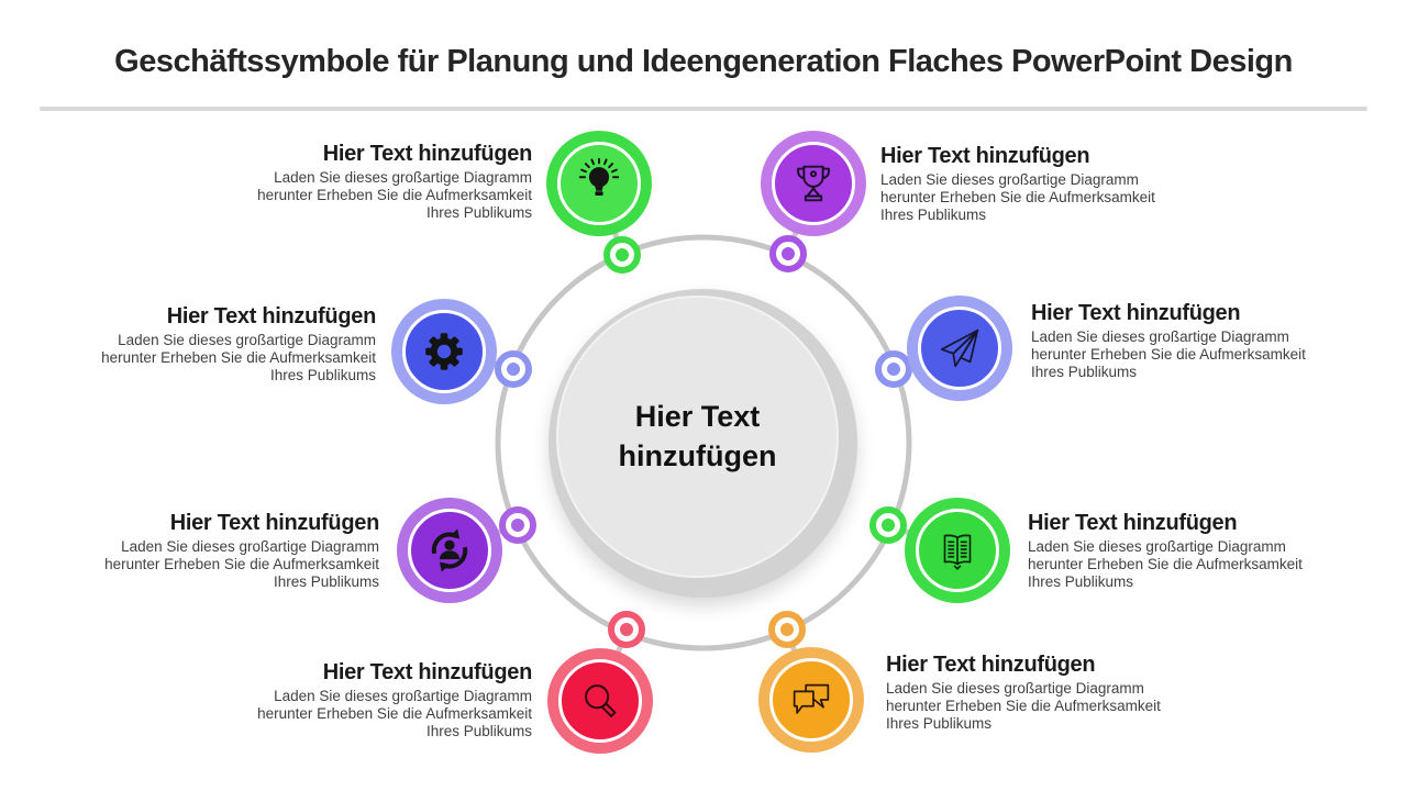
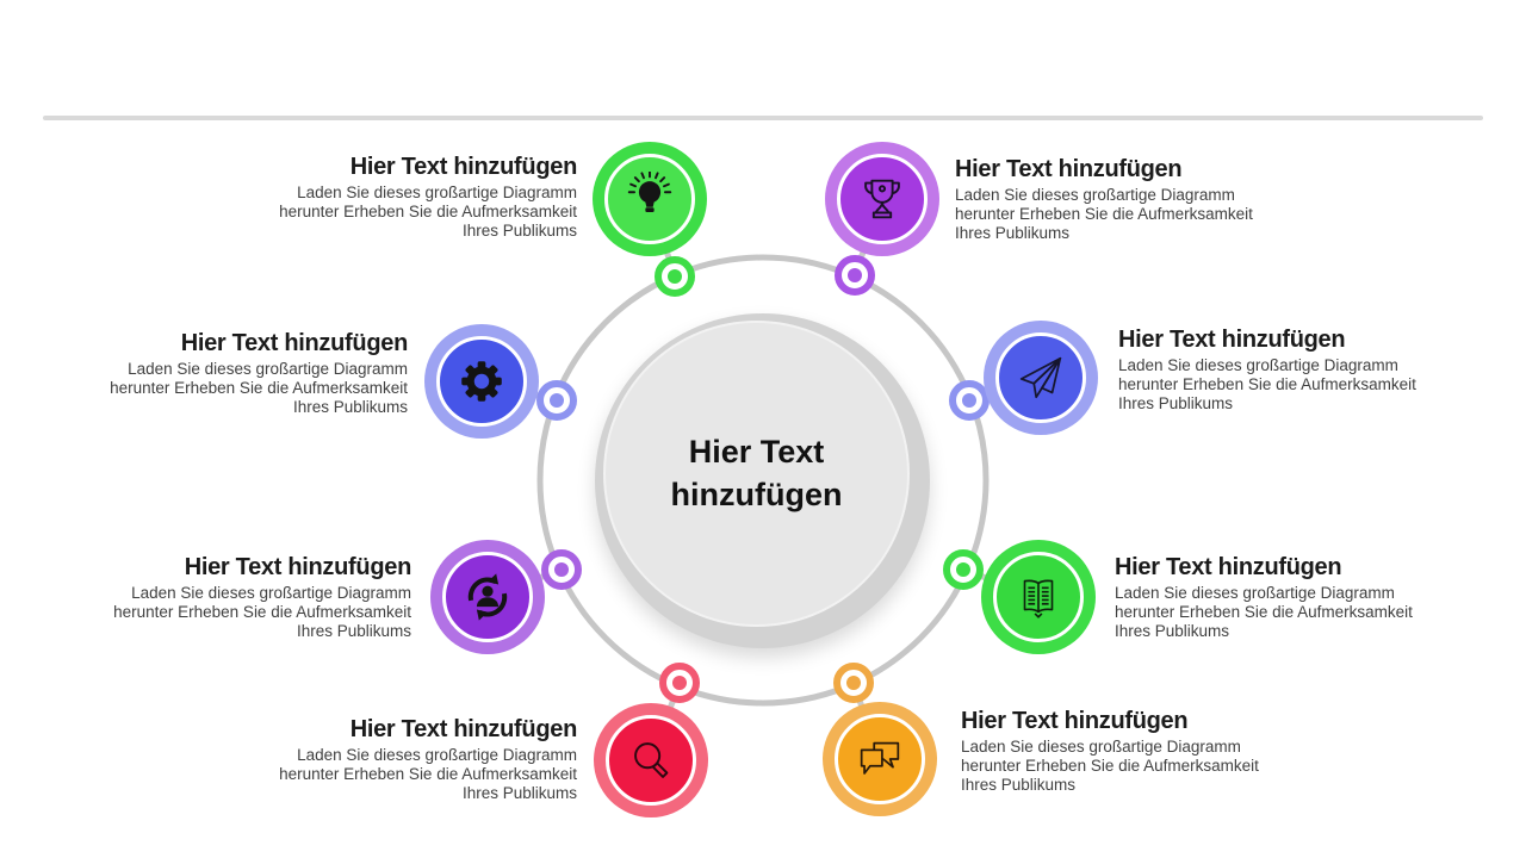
- Geschäftssymbole für Planung und Ideengeneration Flaches PowerPoint Design
  Hier Text hinzufügen
  Hier Text hinzufügen
  Laden Sie dieses großartige Diagramm herunter Erheben Sie die Aufmerksamkeit Ihres Publikums
  Hier Text hinzufügen
  Laden Sie dieses großartige Diagramm herunter Erheben Sie die Aufmerksamkeit Ihres Publikums
  Hier Text hinzufügen
  Laden Sie dieses großartige Diagramm herunter Erheben Sie die Aufmerksamkeit Ihres Publikums
  Hier Text hinzufügen
  Laden Sie dieses großartige Diagramm herunter Erheben Sie die Aufmerksamkeit Ihres Publikums
  Hier Text hinzufügen
  Laden Sie dieses großartige Diagramm herunter Erheben Sie die Aufmerksamkeit Ihres Publikums
  Hier Text hinzufügen
  Laden Sie dieses großartige Diagramm herunter Erheben Sie die Aufmerksamkeit Ihres Publikums
  Hier Text hinzufügen
  Laden Sie dieses großartige Diagramm herunter Erheben Sie die Aufmerksamkeit Ihres Publikums
  Hier Text hinzufügen
  Laden Sie dieses großartige Diagramm herunter Erheben Sie die Aufmerksamkeit Ihres Publikums
